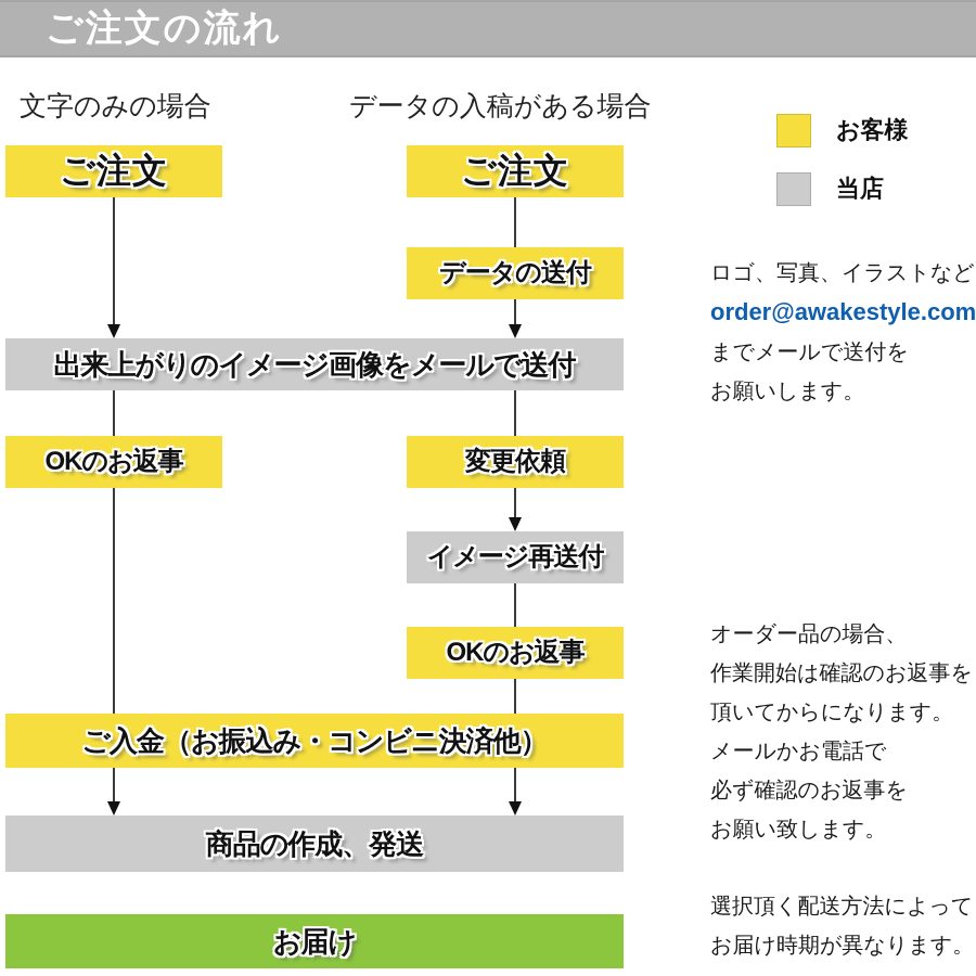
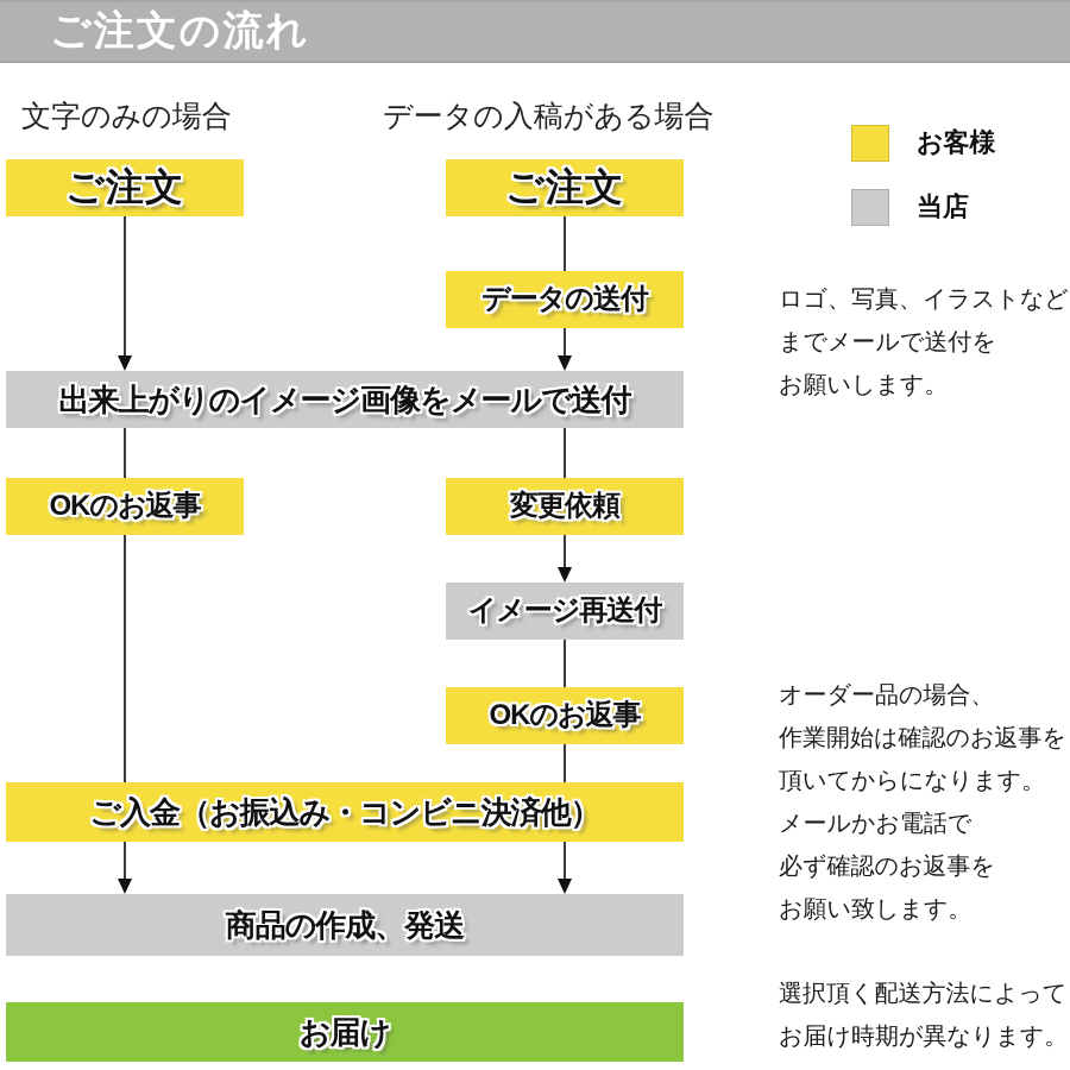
  ご注文の流れ
  文字のみの場合
  データの入稿がある場合
  お客様
  当店
  ご注文
  ご注文
  データの送付
  出来上がりのイメージ画像をメールで送付
  OKのお返事
  変更依頼
  イメージ再送付
  OKのお返事
  ご入金（お振込み・コンビニ決済他）
  商品の作成、発送
  お届け
  ロゴ、写真、イラストなど
- order@awakestyle.com
  までメールで送付を
  お願いします。
  オーダー品の場合、
  作業開始は確認のお返事を
  頂いてからになります。
  メールかお電話で
  必ず確認のお返事を
  お願い致します。
  選択頂く配送方法によって
  お届け時期が異なります。
